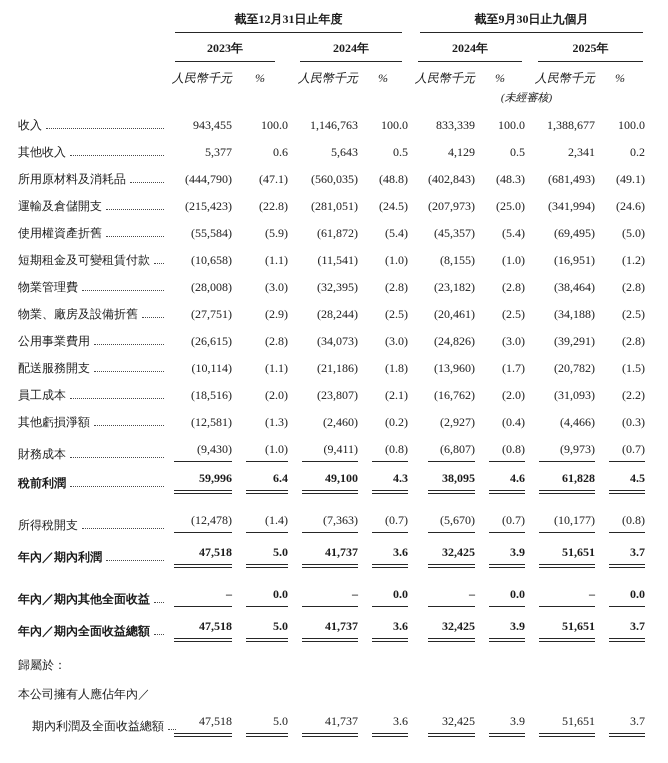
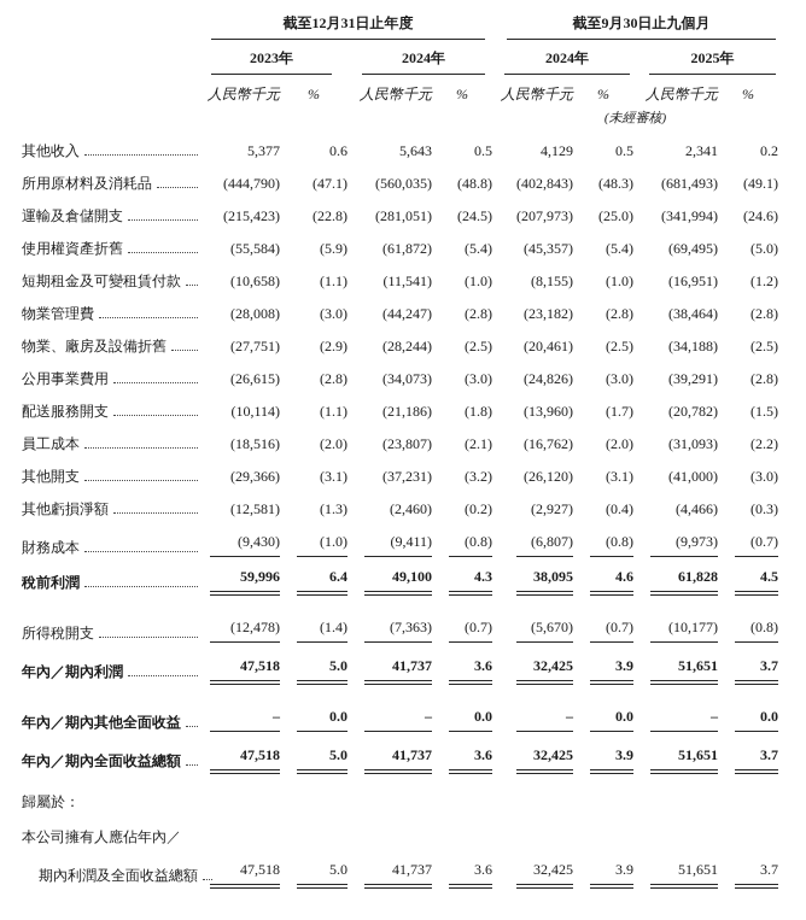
  	截至12月31日止年度	截至9月30日止九個月
  	2023年	2024年	2024年	2025年
  	人民幣千元	%	人民幣千元	%	人民幣千元	%	人民幣千元	%
  	(未經審核)
- 收入	943,455	100.0	1,146,763	100.0	833,339	100.0	1,388,677	100.0
  其他收入	5,377	0.6	5,643	0.5	4,129	0.5	2,341	0.2
  所用原材料及消耗品	(444,790)	(47.1)	(560,035)	(48.8)	(402,843)	(48.3)	(681,493)	(49.1)
  運輸及倉儲開支	(215,423)	(22.8)	(281,051)	(24.5)	(207,973)	(25.0)	(341,994)	(24.6)
  使用權資產折舊	(55,584)	(5.9)	(61,872)	(5.4)	(45,357)	(5.4)	(69,495)	(5.0)
  短期租金及可變租賃付款	(10,658)	(1.1)	(11,541)	(1.0)	(8,155)	(1.0)	(16,951)	(1.2)
- 物業管理費	(28,008)	(3.0)	(32,395)	(2.8)	(23,182)	(2.8)	(38,464)	(2.8)
+ 物業管理費	(28,008)	(3.0)	(44,247)	(2.8)	(23,182)	(2.8)	(38,464)	(2.8)
  物業、廠房及設備折舊	(27,751)	(2.9)	(28,244)	(2.5)	(20,461)	(2.5)	(34,188)	(2.5)
  公用事業費用	(26,615)	(2.8)	(34,073)	(3.0)	(24,826)	(3.0)	(39,291)	(2.8)
  配送服務開支	(10,114)	(1.1)	(21,186)	(1.8)	(13,960)	(1.7)	(20,782)	(1.5)
  員工成本	(18,516)	(2.0)	(23,807)	(2.1)	(16,762)	(2.0)	(31,093)	(2.2)
+ 其他開支	(29,366)	(3.1)	(37,231)	(3.2)	(26,120)	(3.1)	(41,000)	(3.0)
  其他虧損淨額	(12,581)	(1.3)	(2,460)	(0.2)	(2,927)	(0.4)	(4,466)	(0.3)
  財務成本	(9,430)	(1.0)	(9,411)	(0.8)	(6,807)	(0.8)	(9,973)	(0.7)
  稅前利潤	59,996	6.4	49,100	4.3	38,095	4.6	61,828	4.5
  所得稅開支	(12,478)	(1.4)	(7,363)	(0.7)	(5,670)	(0.7)	(10,177)	(0.8)
  年內／期內利潤	47,518	5.0	41,737	3.6	32,425	3.9	51,651	3.7
  年內／期內其他全面收益	–	0.0	–	0.0	–	0.0	–	0.0
  年內／期內全面收益總額	47,518	5.0	41,737	3.6	32,425	3.9	51,651	3.7
  歸屬於：
  本公司擁有人應佔年內／
  期內利潤及全面收益總額	47,518	5.0	41,737	3.6	32,425	3.9	51,651	3.7
